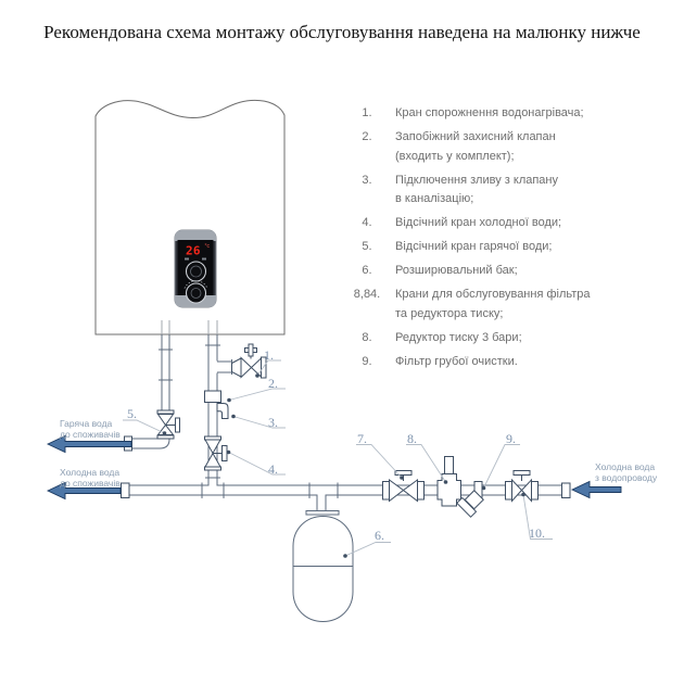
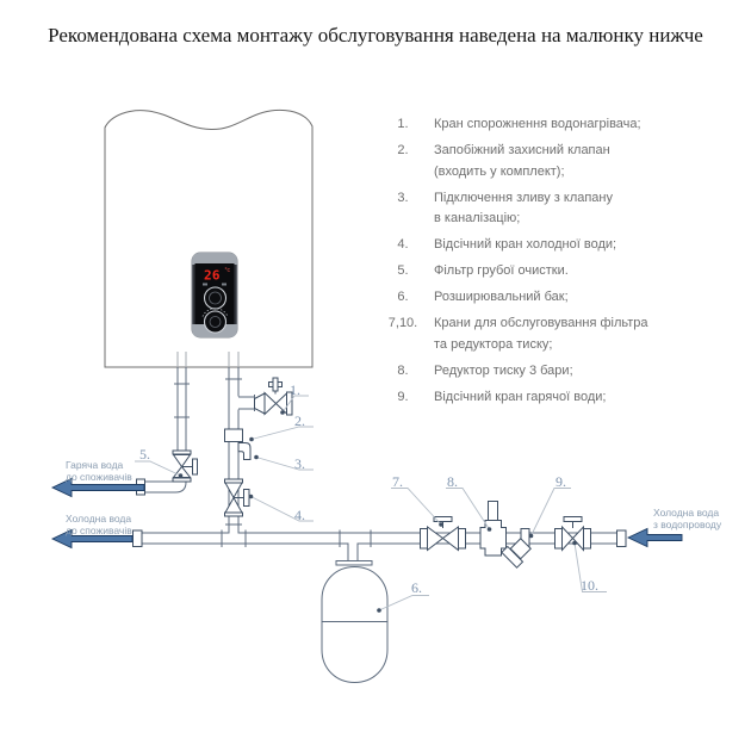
  Рекомендована схема монтажу обслуговування наведена на малюнку нижче
  26
  1.
  2.
  3.
  4.
  5.
  6.
  7.
  8.
  9.
  10.
  Гаряча вода
  до споживачів
  Холодна вода
  до споживачів
  Холодна вода
  з водопроводу
  1.
  Кран спорожнення водонагрівача;
  2.
  Запобіжний захисний клапан
  (входить у комплект);
  3.
  Підключення зливу з клапану
  в каналізацію;
  4.
  Відсічний кран холодної води;
  5.
- Відсічний кран гарячої води;
+ Фільтр грубої очистки.
  6.
  Розширювальний бак;
- 8,84.
+ 7,10.
  Крани для обслуговування фільтра
  та редуктора тиску;
  8.
  Редуктор тиску 3 бари;
  9.
- Фільтр грубої очистки.
+ Відсічний кран гарячої води;
